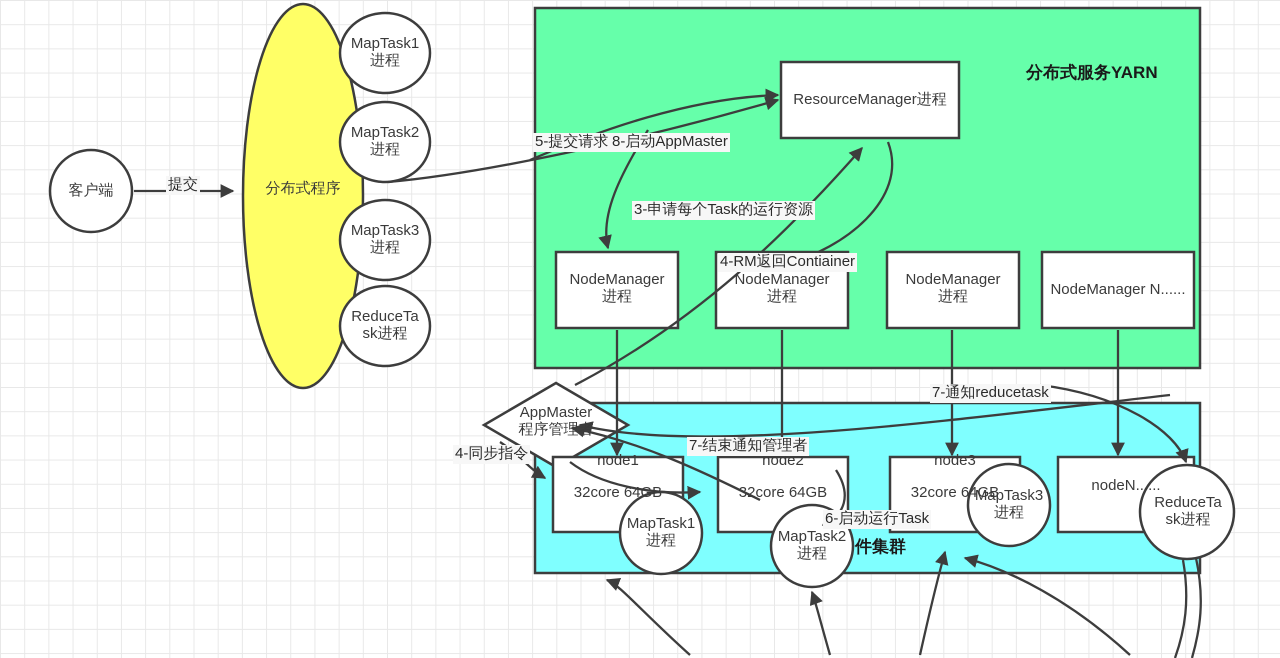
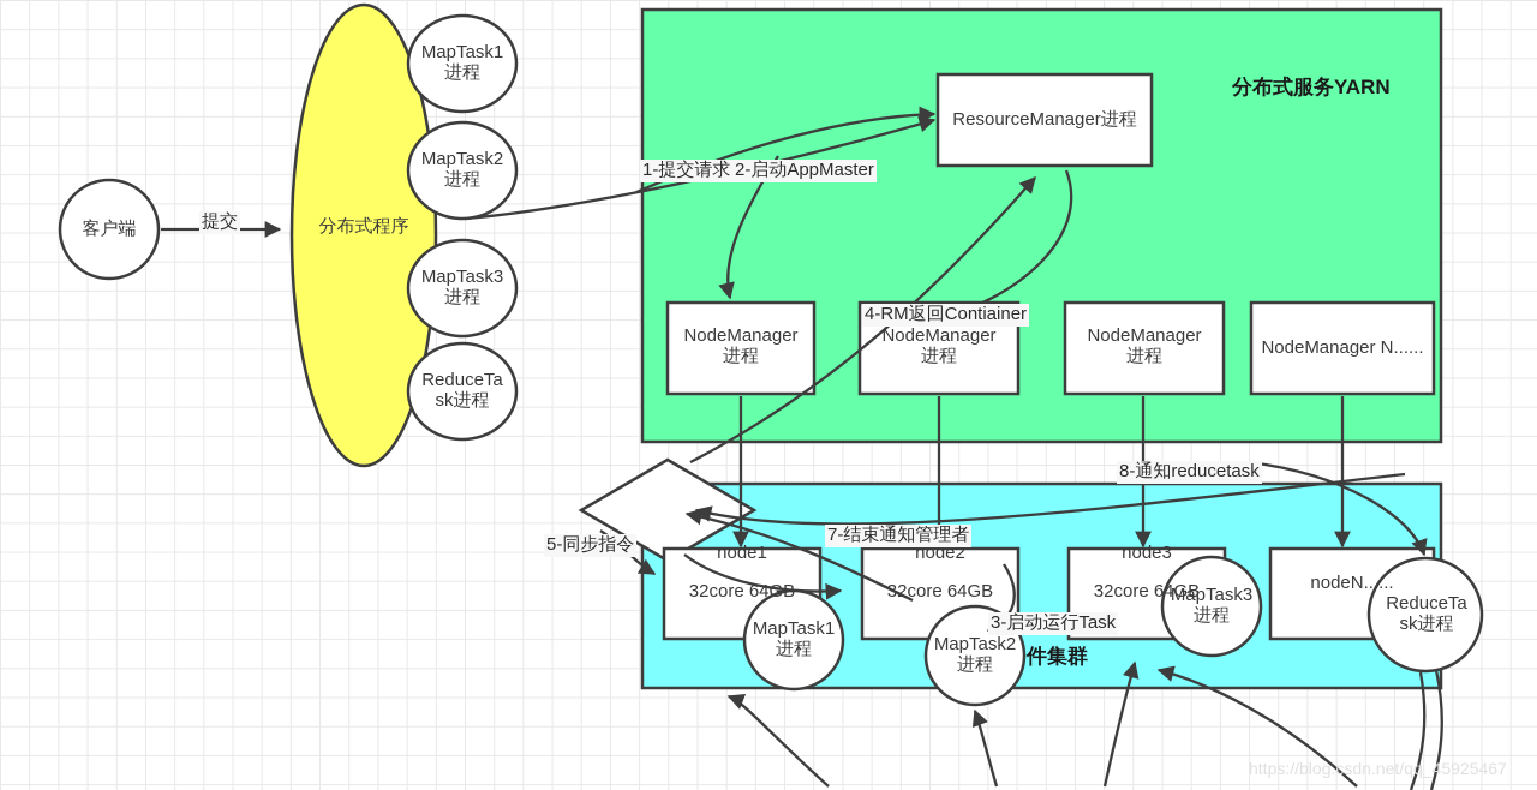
  客户端
  提交
  分布式程序
  MapTask1
  进程
  MapTask2
  进程
  MapTask3
  进程
  ReduceTa
  sk进程
  分布式服务YARN
  ResourceManager进程
  NodeManager
  进程
  NodeManager
  进程
  NodeManager
  进程
  NodeManager N......
- AppMaster
- 程序管理者
  件集群
  node1
  32core 64GB
  node2
  32core 64GB
  node3
  32core 64GB
  nodeN......
  MapTask1
  进程
  MapTask2
  进程
  MapTask3
  进程
  ReduceTa
  sk进程
- 5-提交请求
+ 1-提交请求
- 8-启动AppMaster
+ 2-启动AppMaster
- 3-申请每个Task的运行资源
  4-RM返回Contiainer
- 4-同步指令
+ 5-同步指令
- 6-启动运行Task
+ 3-启动运行Task
  7-结束通知管理者
- 7-通知reducetask
+ 8-通知reducetask
+ https://blog.csdn.net/qq_45925467
